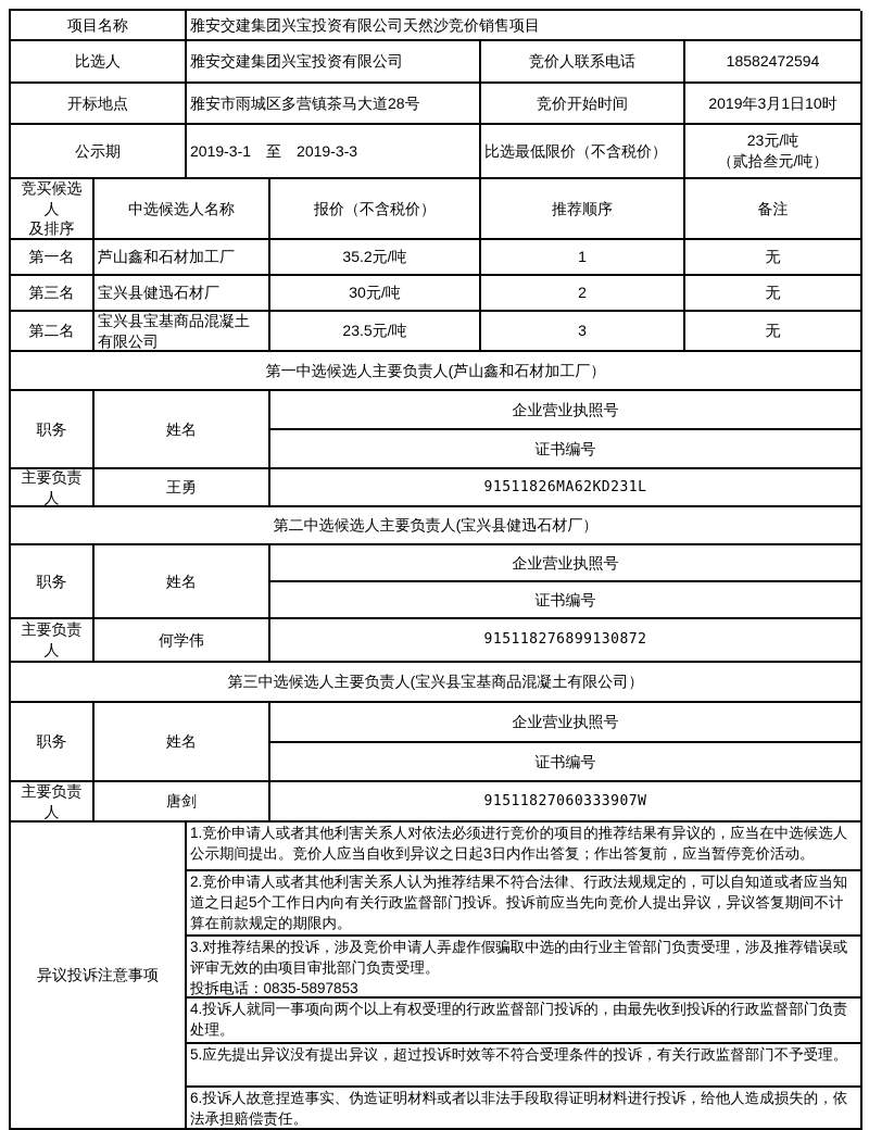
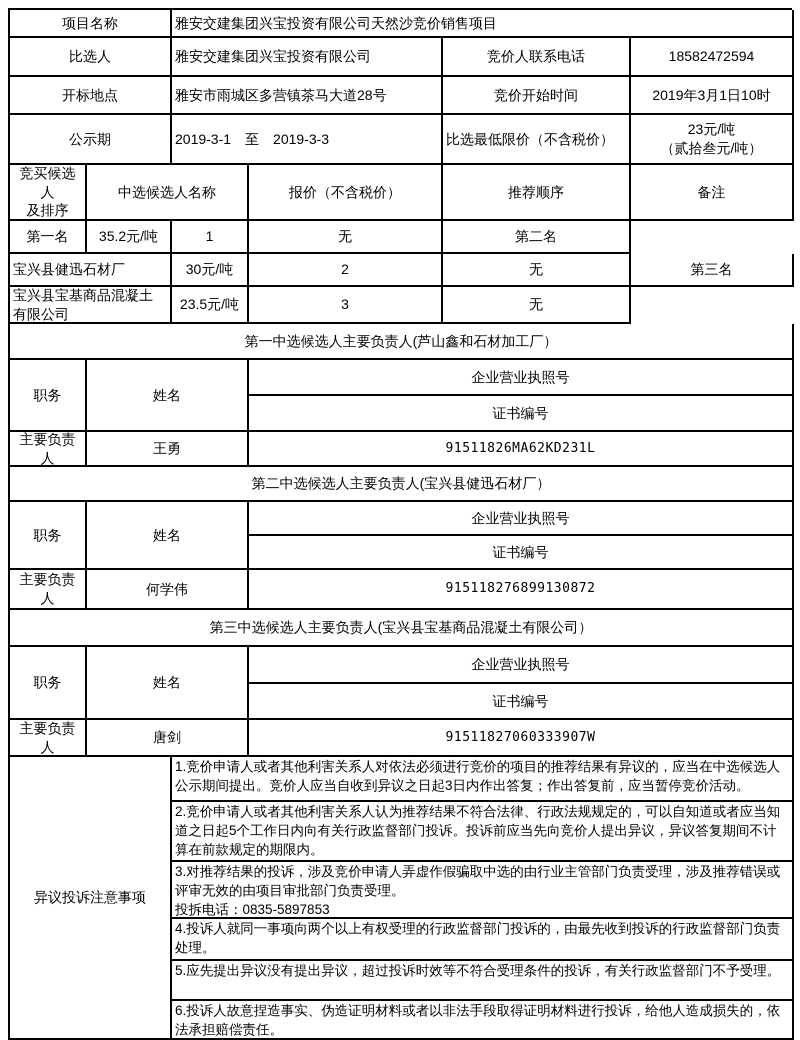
  项目名称
  雅安交建集团兴宝投资有限公司天然沙竞价销售项目
  比选人
  雅安交建集团兴宝投资有限公司
  竞价人联系电话
  18582472594
  开标地点
  雅安市雨城区多营镇茶马大道28号
  竞价开始时间
  2019年3月1日10时
  公示期
  2019-3-1 至 2019-3-3
  比选最低限价（不含税价）
  23元/吨
  （贰拾叁元/吨）
  竞买候选人
  及排序
  中选候选人名称
  报价（不含税价）
  推荐顺序
  备注
  第一名
- 芦山鑫和石材加工厂
  35.2元/吨
  1
  无
- 第三名
+ 第二名
  宝兴县健迅石材厂
  30元/吨
  2
  无
- 第二名
+ 第三名
  宝兴县宝基商品混凝土
  有限公司
  23.5元/吨
  3
  无
  第一中选候选人主要负责人(芦山鑫和石材加工厂）
  职务
  姓名
  企业营业执照号
  证书编号
  主要负责人
  王勇
  91511826MA62KD231L
  第二中选候选人主要负责人(宝兴县健迅石材厂）
  职务
  姓名
  企业营业执照号
  证书编号
  主要负责人
  何学伟
  915118276899130872
  第三中选候选人主要负责人(宝兴县宝基商品混凝土有限公司）
  职务
  姓名
  企业营业执照号
  证书编号
  主要负责人
  唐剑
  91511827060333907W
  异议投诉注意事项
  1.竞价申请人或者其他利害关系人对依法必须进行竞价的项目的推荐结果有异议的，应当在中选候选人公示期间提出。竞价人应当自收到异议之日起3日内作出答复；作出答复前，应当暂停竞价活动。
  2.竞价申请人或者其他利害关系人认为推荐结果不符合法律、行政法规规定的，可以自知道或者应当知道之日起5个工作日内向有关行政监督部门投诉。投诉前应当先向竞价人提出异议，异议答复期间不计算在前款规定的期限内。
  3.对推荐结果的投诉，涉及竞价申请人弄虚作假骗取中选的由行业主管部门负责受理，涉及推荐错误或评审无效的由项目审批部门负责受理。
  投拆电话：0835-5897853
  4.投诉人就同一事项向两个以上有权受理的行政监督部门投诉的，由最先收到投诉的行政监督部门负责处理。
  5.应先提出异议没有提出异议，超过投诉时效等不符合受理条件的投诉，有关行政监督部门不予受理。
  6.投诉人故意捏造事实、伪造证明材料或者以非法手段取得证明材料进行投诉，给他人造成损失的，依法承担赔偿责任。
